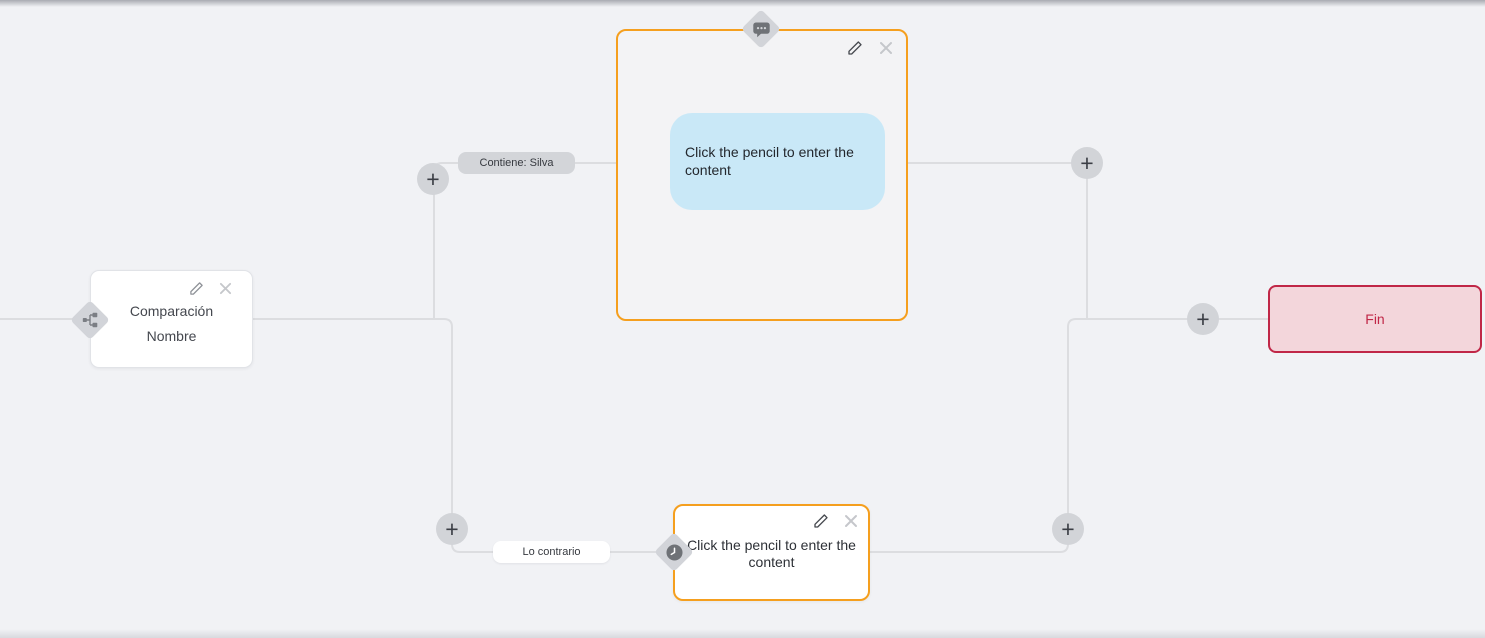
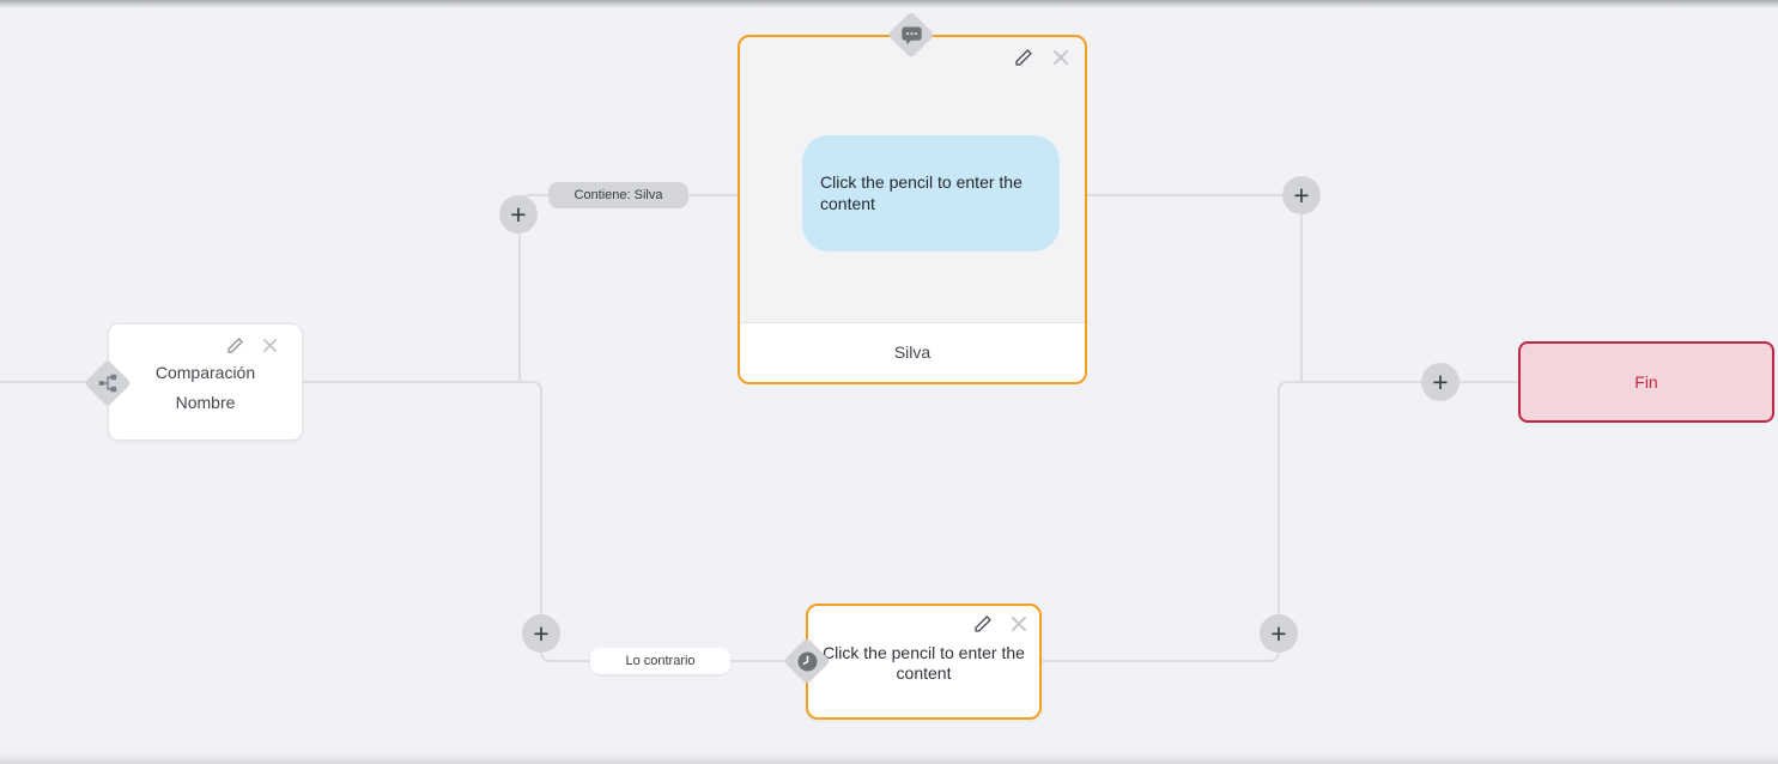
  Comparación
  Nombre
  Click the pencil to enter the content
+ Silva
  Click the pencil to enter the content
  Fin
  Contiene: Silva
  Lo contrario
  +
  +
  +
  +
  +
